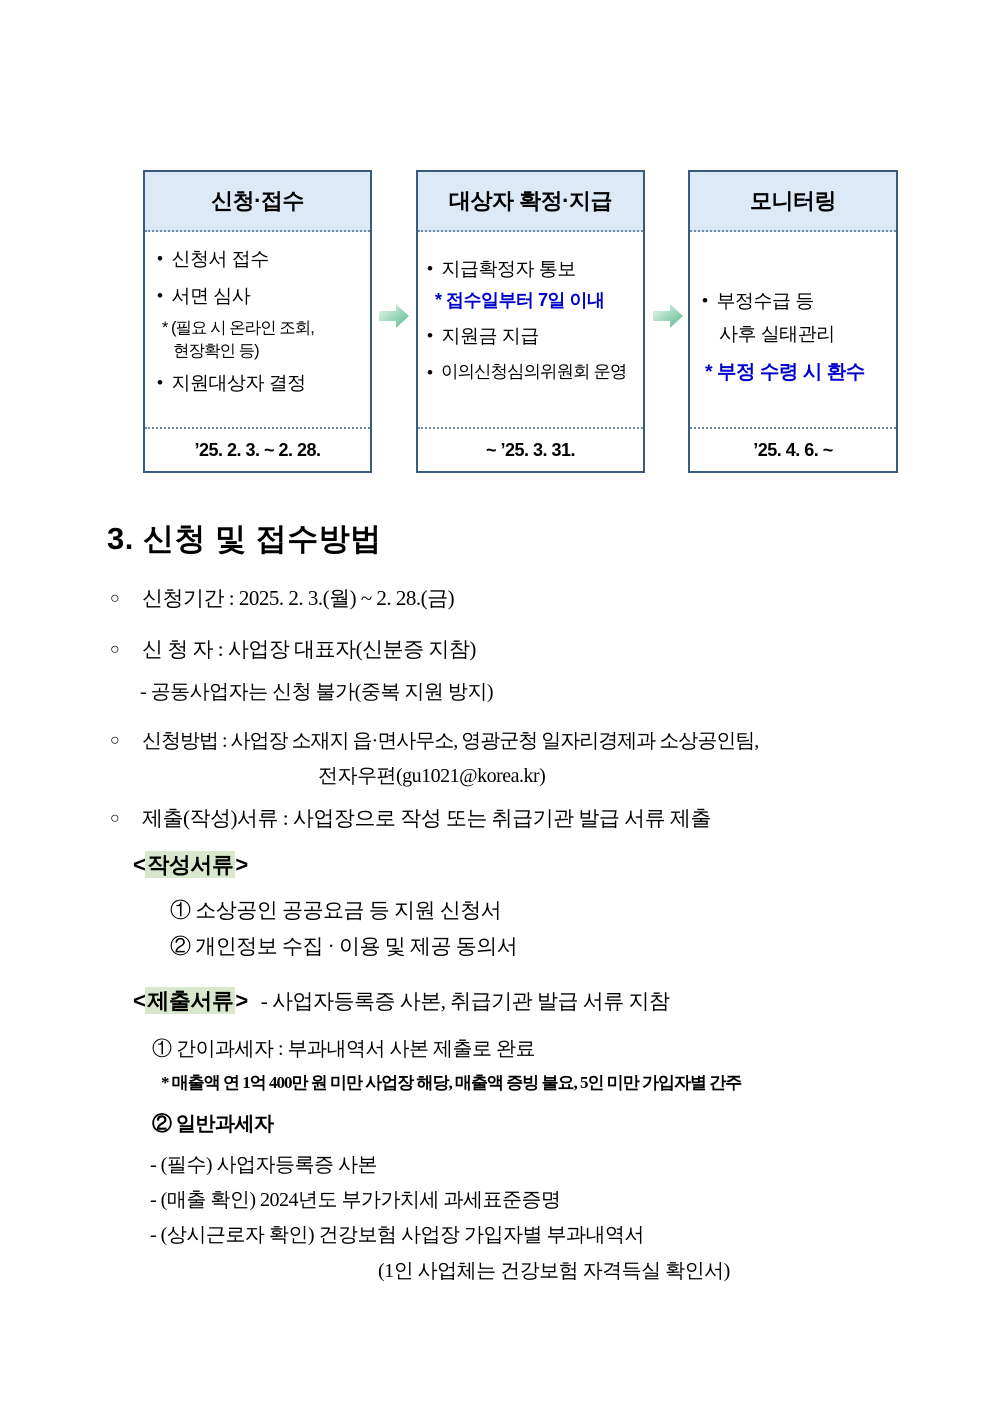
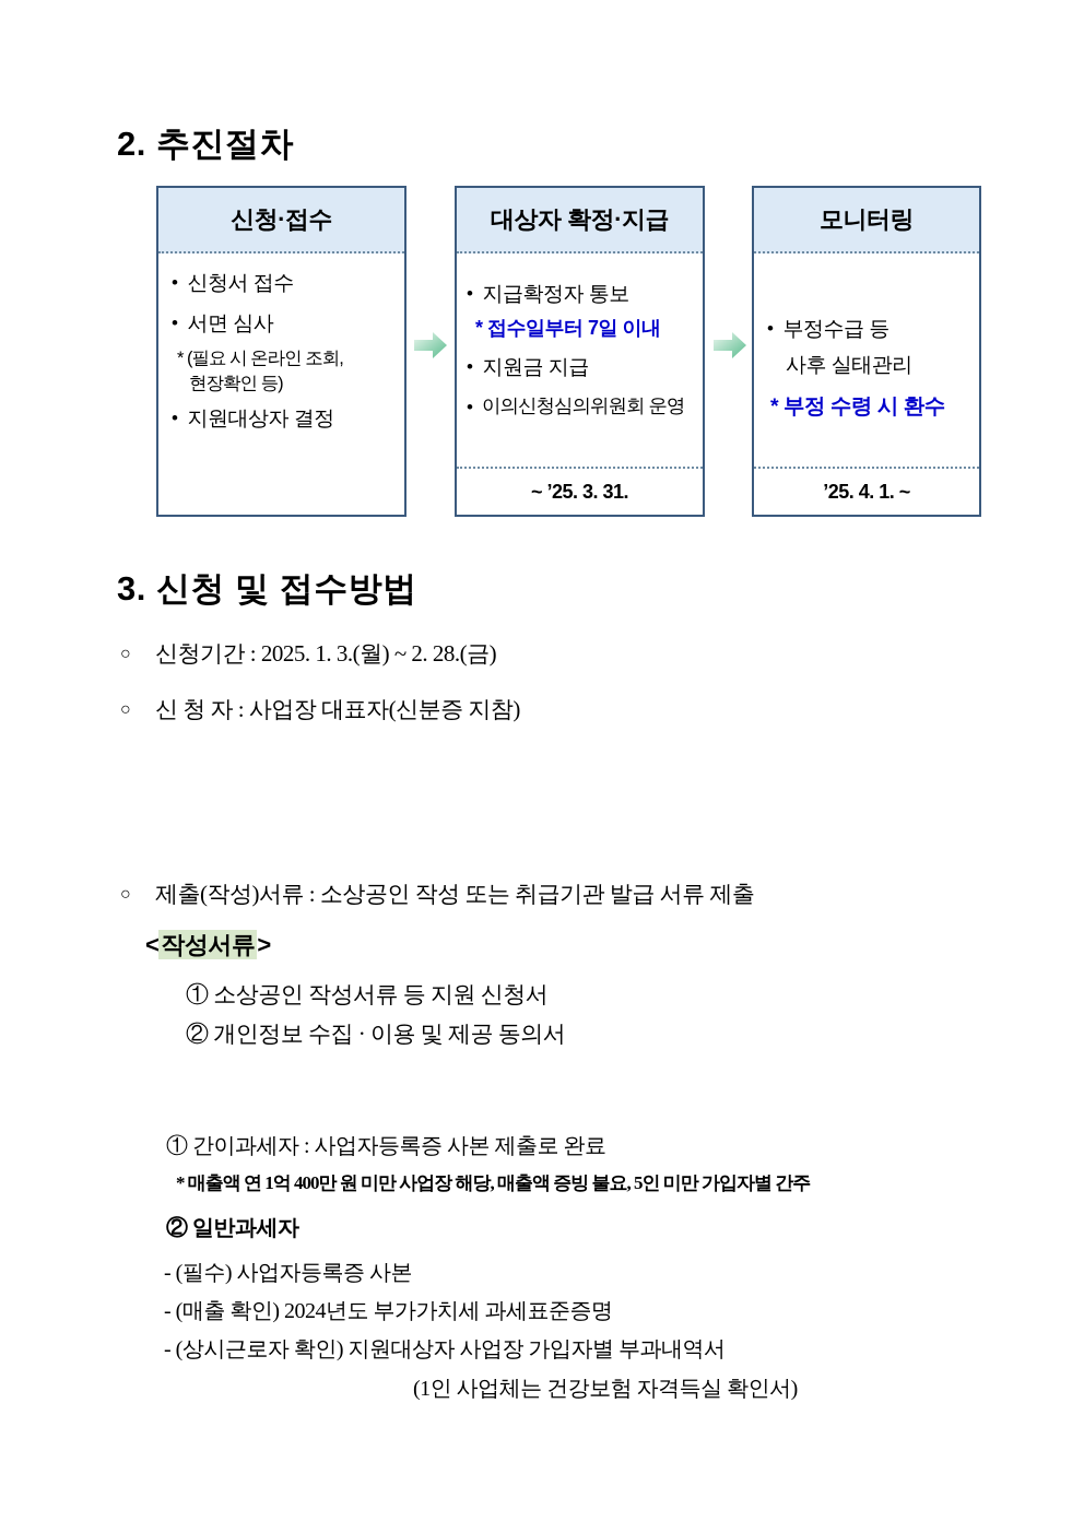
+ 2. 추진절차
  신청·접수
  •
  신청서 접수
  •
  서면 심사
  * (필요 시 온라인 조회,
  현장확인 등)
  •
  지원대상자 결정
- ’25. 2. 3. ~ 2. 28.
  대상자 확정·지급
  •
  지급확정자 통보
  * 접수일부터 7일 이내
  •
  지원금 지급
  •
  이의신청심의위원회 운영
  ~ ’25. 3. 31.
  모니터링
  •
  부정수급 등
  사후 실태관리
  * 부정 수령 시 환수
- ’25. 4. 6. ~
+ ’25. 4. 1. ~
  3. 신청 및 접수방법
- ○ 신청기간 : 2025. 2. 3.(월) ~ 2. 28.(금)
+ ○ 신청기간 : 2025. 1. 3.(월) ~ 2. 28.(금)
  ○ 신 청 자 : 사업장 대표자(신분증 지참)
- - 공동사업자는 신청 불가(중복 지원 방지)
- ○ 신청방법 : 사업장 소재지 읍·면사무소, 영광군청 일자리경제과 소상공인팀,
- 전자우편(gu1021@korea.kr)
- ○ 제출(작성)서류 : 사업장으로 작성 또는 취급기관 발급 서류 제출
+ ○ 제출(작성)서류 : 소상공인 작성 또는 취급기관 발급 서류 제출
  <작성서류>
- ① 소상공인 공공요금 등 지원 신청서
+ ① 소상공인 작성서류 등 지원 신청서
  ② 개인정보 수집 · 이용 및 제공 동의서
- <제출서류> - 사업자등록증 사본, 취급기관 발급 서류 지참
- ① 간이과세자 : 부과내역서 사본 제출로 완료
+ ① 간이과세자 : 사업자등록증 사본 제출로 완료
  * 매출액 연 1억 400만 원 미만 사업장 해당, 매출액 증빙 불요, 5인 미만 가입자별 간주
  ② 일반과세자
  - (필수) 사업자등록증 사본
  - (매출 확인) 2024년도 부가가치세 과세표준증명
- - (상시근로자 확인) 건강보험 사업장 가입자별 부과내역서
+ - (상시근로자 확인) 지원대상자 사업장 가입자별 부과내역서
  (1인 사업체는 건강보험 자격득실 확인서)
